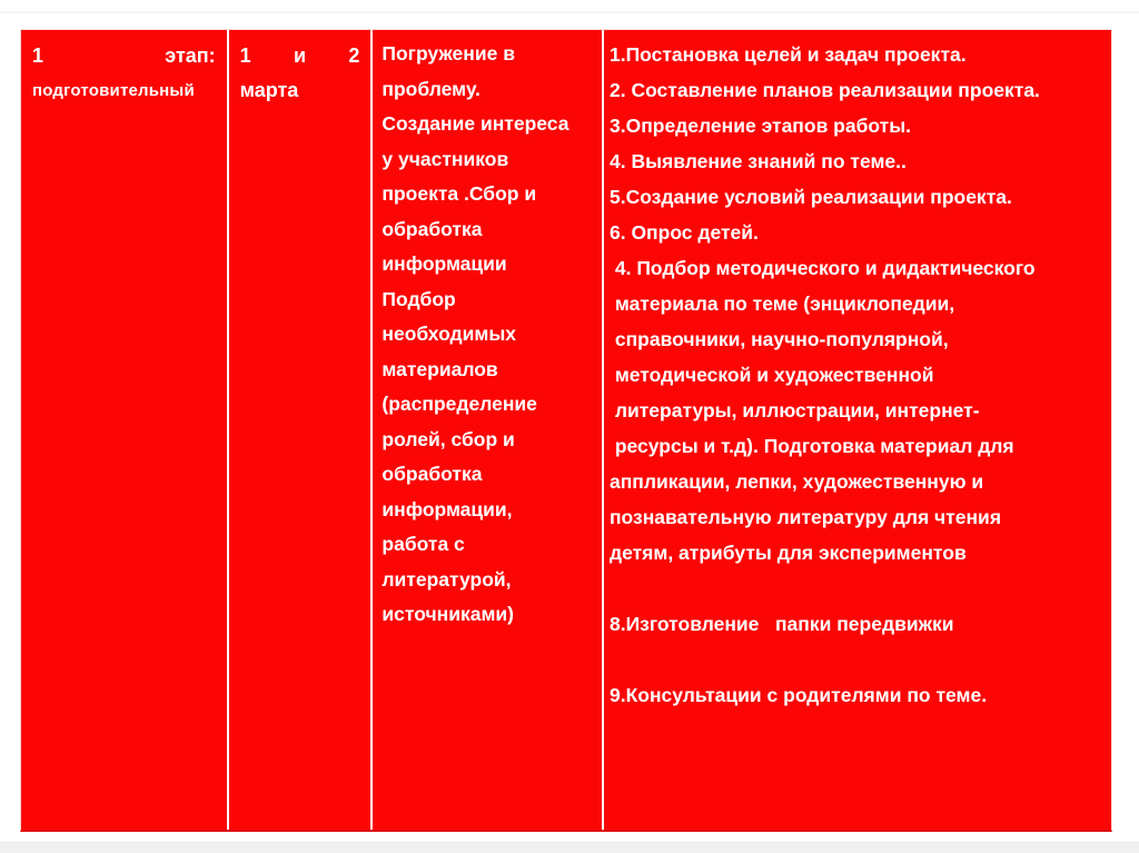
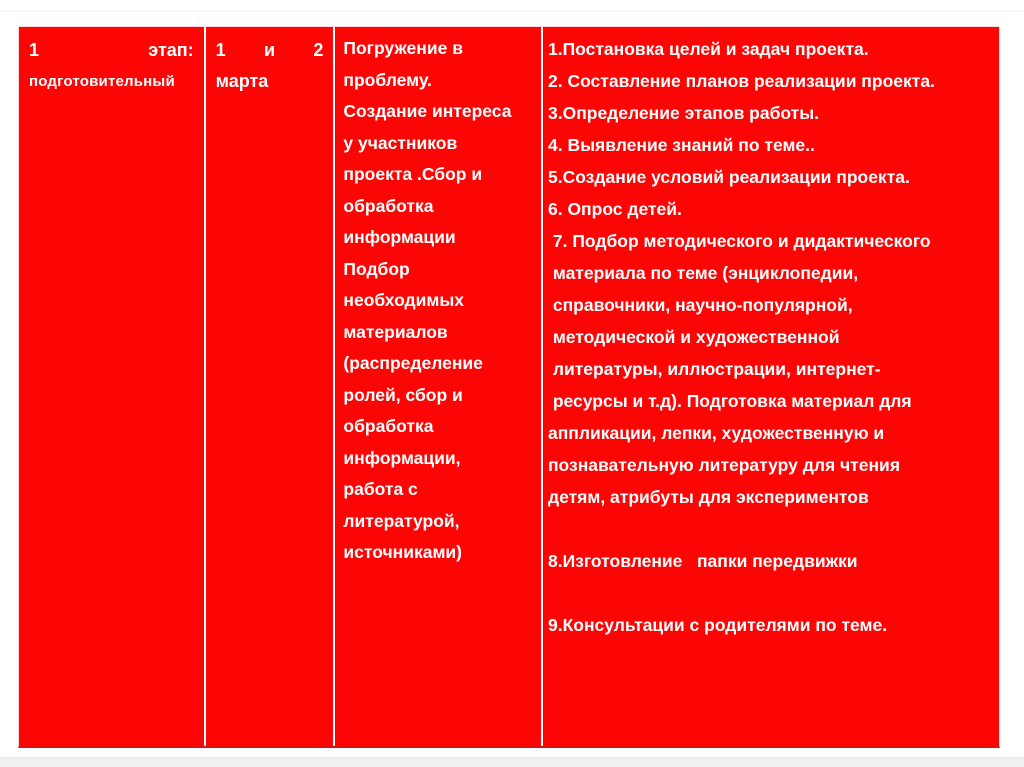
  1
  этап:
  подготовительный
  1
  и
  2
  марта
  Погружение в
  проблему.
  Создание интереса
  у участников
  проекта .Сбор и
  обработка
  информации
  Подбор
  необходимых
  материалов
  (распределение
  ролей, сбор и
  обработка
  информации,
  работа с
  литературой,
  источниками)
  1.Постановка целей и задач проекта.
  2. Составление планов реализации проекта.
  3.Определение этапов работы.
  4. Выявление знаний по теме..
  5.Создание условий реализации проекта.
  6. Опрос детей.
- 4. Подбор методического и дидактического
+ 7. Подбор методического и дидактического
  материала по теме (энциклопедии,
  справочники, научно-популярной,
  методической и художественной
  литературы, иллюстрации, интернет-
  ресурсы и т.д). Подготовка материал для
  аппликации, лепки, художественную и
  познавательную литературу для чтения
  детям, атрибуты для экспериментов
  8.Изготовление папки передвижки
  9.Консультации с родителями по теме.
